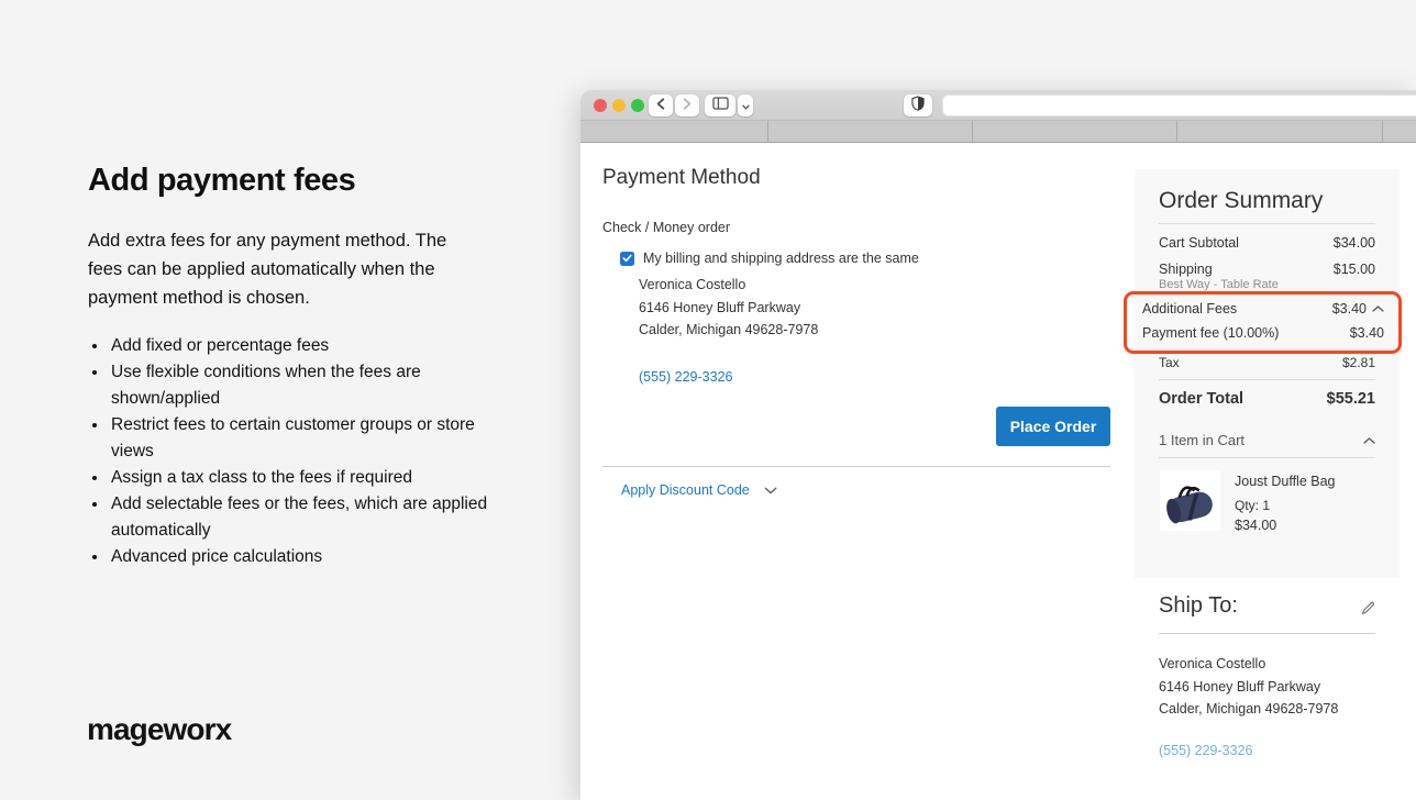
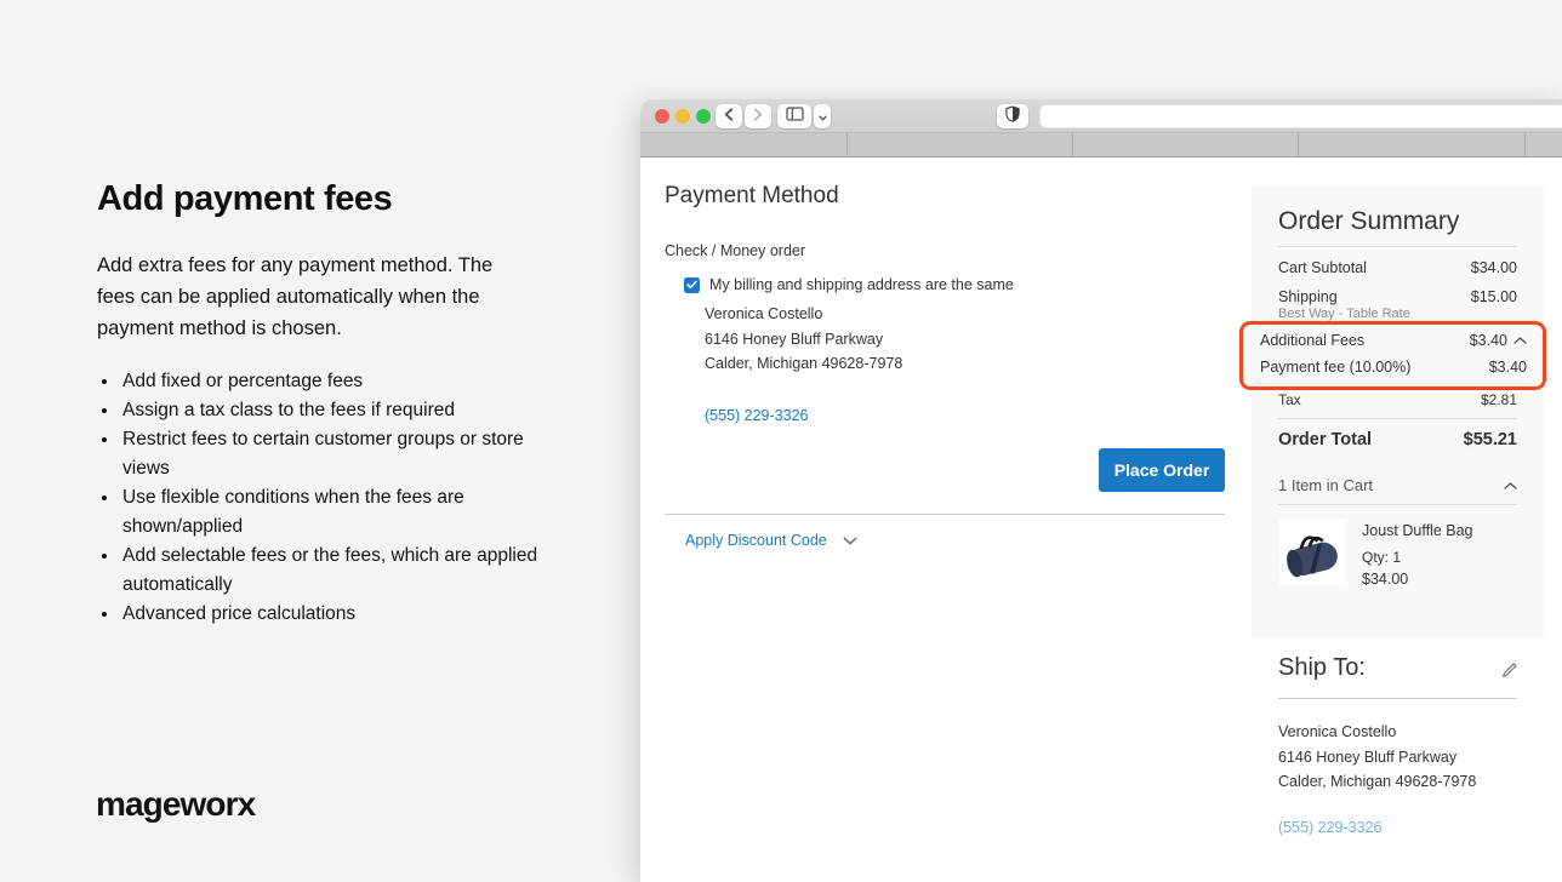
  Add payment fees
  Add extra fees for any payment method. The fees can be applied automatically when the payment method is chosen.
  Add fixed or percentage fees
- Use flexible conditions when the fees are shown/applied
+ Assign a tax class to the fees if required
  Restrict fees to certain customer groups or store views
- Assign a tax class to the fees if required
+ Use flexible conditions when the fees are shown/applied
  Add selectable fees or the fees, which are applied automatically
  Advanced price calculations
  mageworx
  Payment Method
  Check / Money order
  My billing and shipping address are the same
  Veronica Costello
  6146 Honey Bluff Parkway
  Calder, Michigan 49628-7978
  (555) 229-3326
  Place Order
  Apply Discount Code
  Order Summary
  Cart Subtotal
  $34.00
  Shipping
  $15.00
  Best Way - Table Rate
  Tax
  $2.81
  Order Total
  $55.21
  1 Item in Cart
  Joust Duffle Bag
  Qty: 1
  $34.00
  Additional Fees
  $3.40
  Payment fee (10.00%)
  $3.40
  Ship To:
  Veronica Costello
  6146 Honey Bluff Parkway
  Calder, Michigan 49628-7978
  (555) 229-3326
